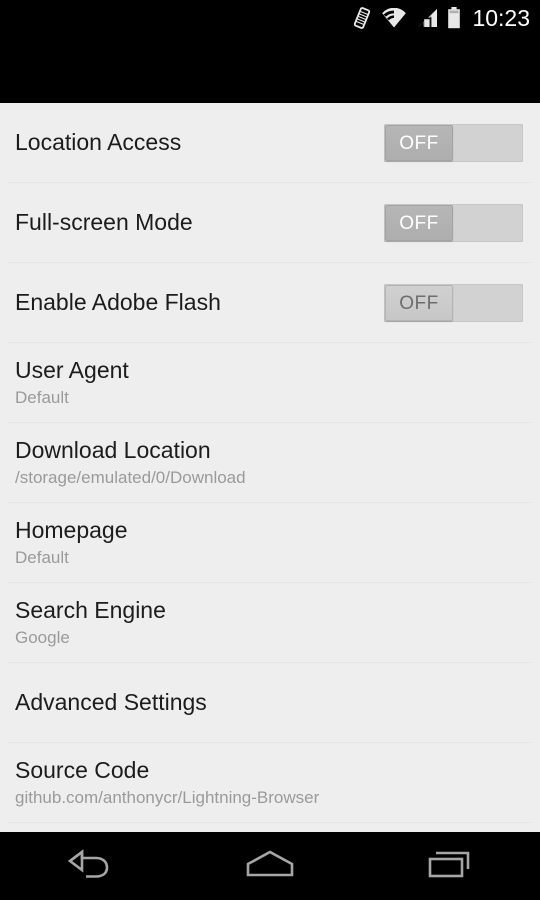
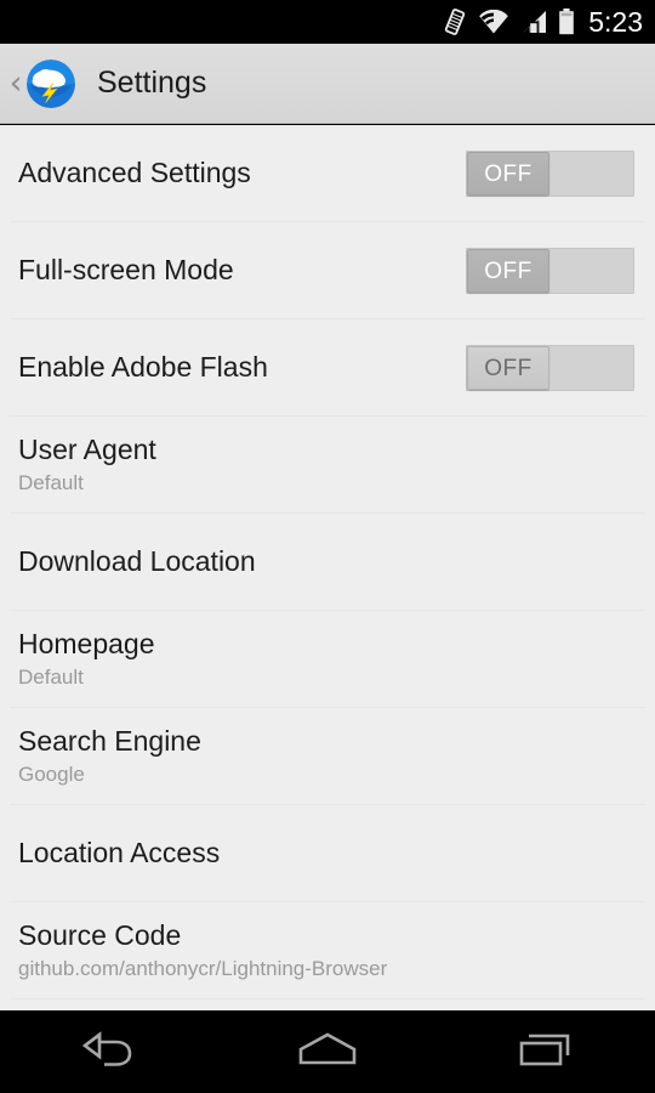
- 10:23
+ 5:23
+ ‹
+ Settings
- Location Access
+ Advanced Settings
  OFF
  Full-screen Mode
  OFF
  Enable Adobe Flash
  OFF
  User Agent
  Default
  Download Location
- /storage/emulated/0/Download
  Homepage
  Default
  Search Engine
  Google
- Advanced Settings
+ Location Access
  Source Code
  github.com/anthonycr/Lightning-Browser
